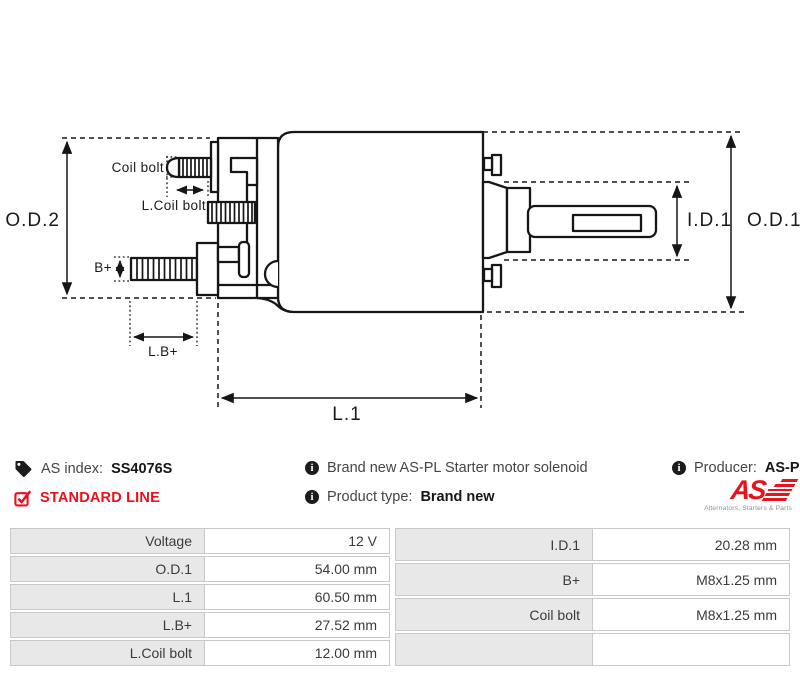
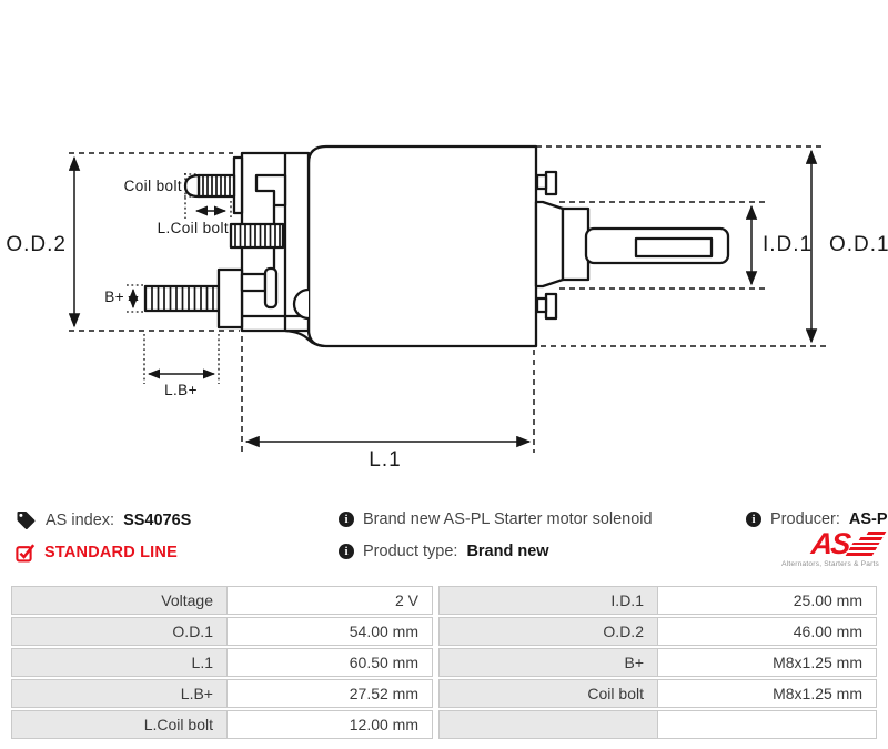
  O.D.2
  O.D.1
  I.D.1
  L.1
  L.B+
  B+
  Coil bolt
  L.Coil bolt
  AS index:
  SS4076S
  STANDARD LINE
  i
  Brand new AS-PL Starter motor solenoid
  i
  Product type:
  Brand new
  i
  Producer:
  AS-P
- Voltage	12 V
+ Voltage	2 V
  O.D.1	54.00 mm
  L.1	60.50 mm
  L.B+	27.52 mm
  L.Coil bolt	12.00 mm
- I.D.1	20.28 mm
+ I.D.1	25.00 mm
+ O.D.2	46.00 mm
  B+	M8x1.25 mm
  Coil bolt	M8x1.25 mm
